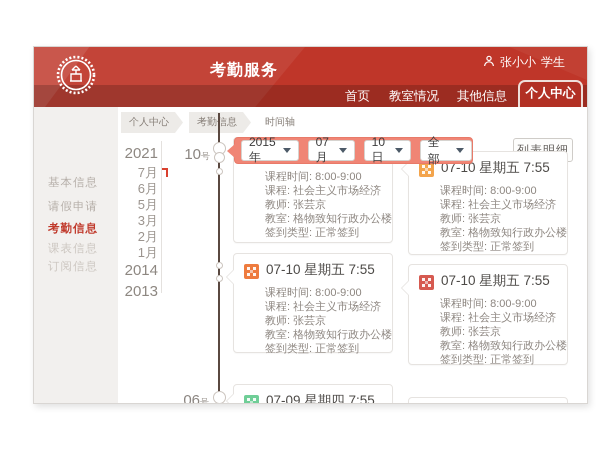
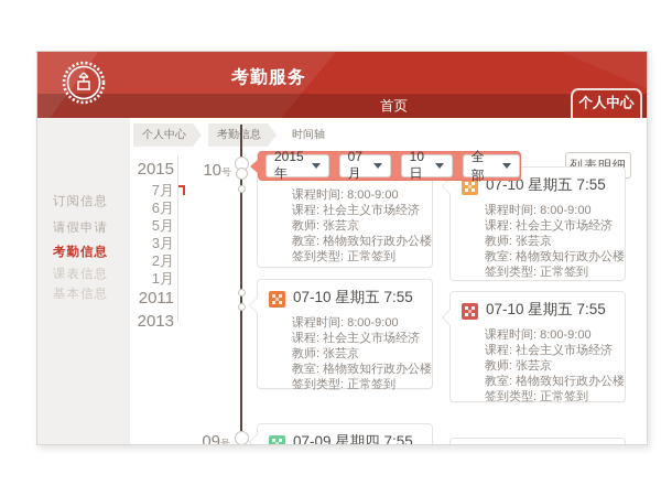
  考勤服务
- 张小小
- 学生
  首页
- 教室情况
- 其他信息
  个人中心
- 基本信息
+ 订阅信息
  请假申请
  考勤信息
  课表信息
- 订阅信息
+ 基本信息
  个人中心
  考勤信息
  时间轴
- 2021
+ 2015
  7月
  6月
  5月
  3月
  2月
  1月
- 2014
+ 2011
  2013
  10号
- 06号
+ 09号
  课程时间: 8:00-9:00
  课程: 社会主义市场经济
  教师: 张芸京
  教室: 格物致知行政办公楼
  签到类型: 正常签到
  07-10 星期五 7:55
  课程时间: 8:00-9:00
  课程: 社会主义市场经济
  教师: 张芸京
  教室: 格物致知行政办公楼
  签到类型: 正常签到
  07-10 星期五 7:55
  课程时间: 8:00-9:00
  课程: 社会主义市场经济
  教师: 张芸京
  教室: 格物致知行政办公楼
  签到类型: 正常签到
  07-10 星期五 7:55
  课程时间: 8:00-9:00
  课程: 社会主义市场经济
  教师: 张芸京
  教室: 格物致知行政办公楼
  签到类型: 正常签到
  07-09 星期四 7:55
  2015年
  07月
  10日
  全部
  列表明细
